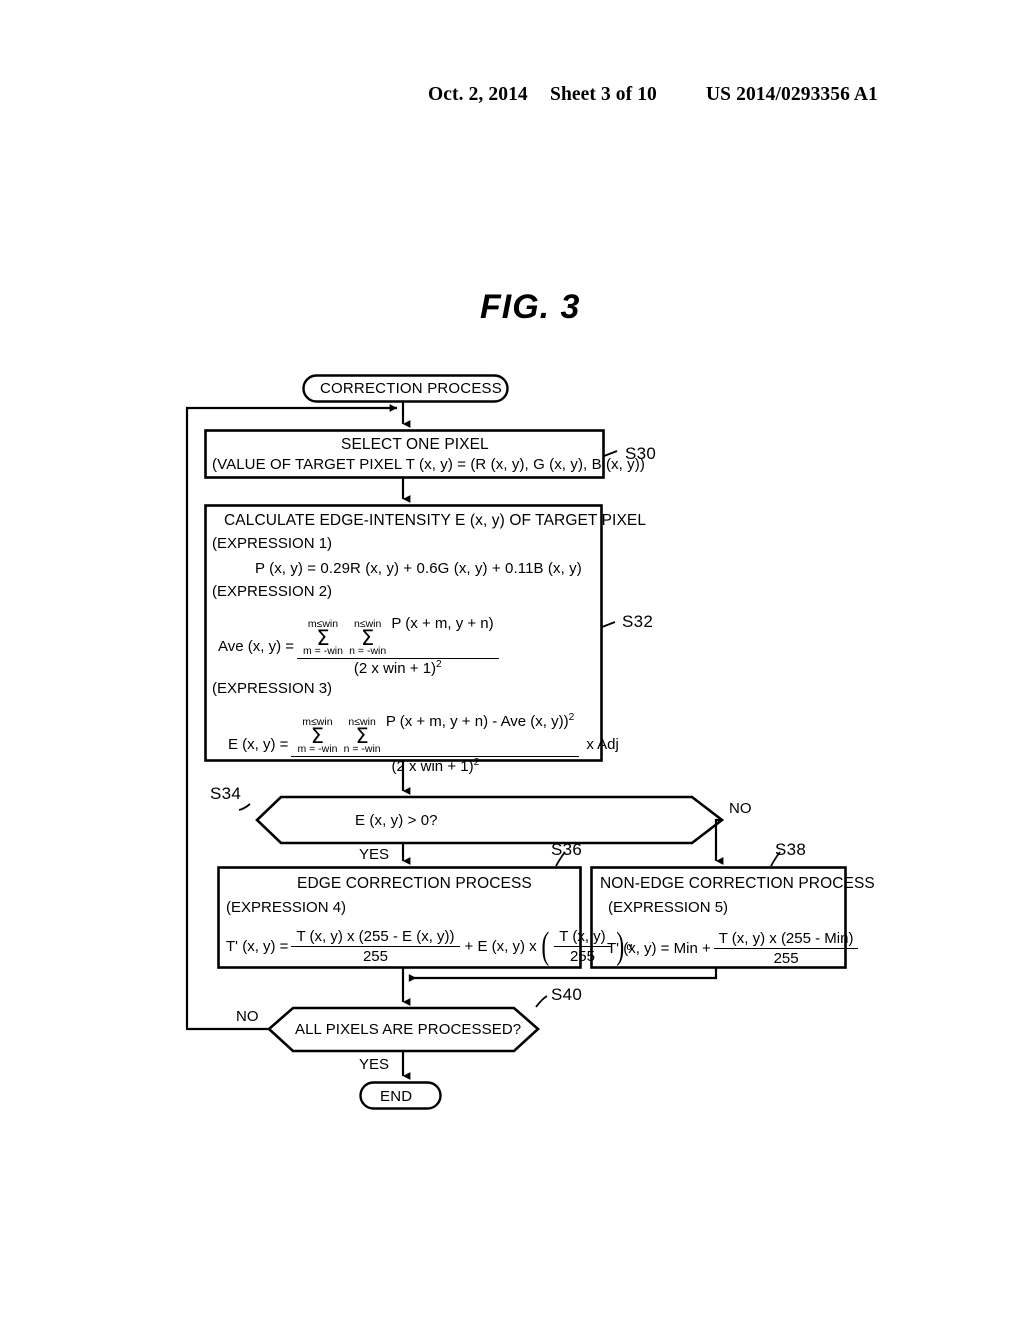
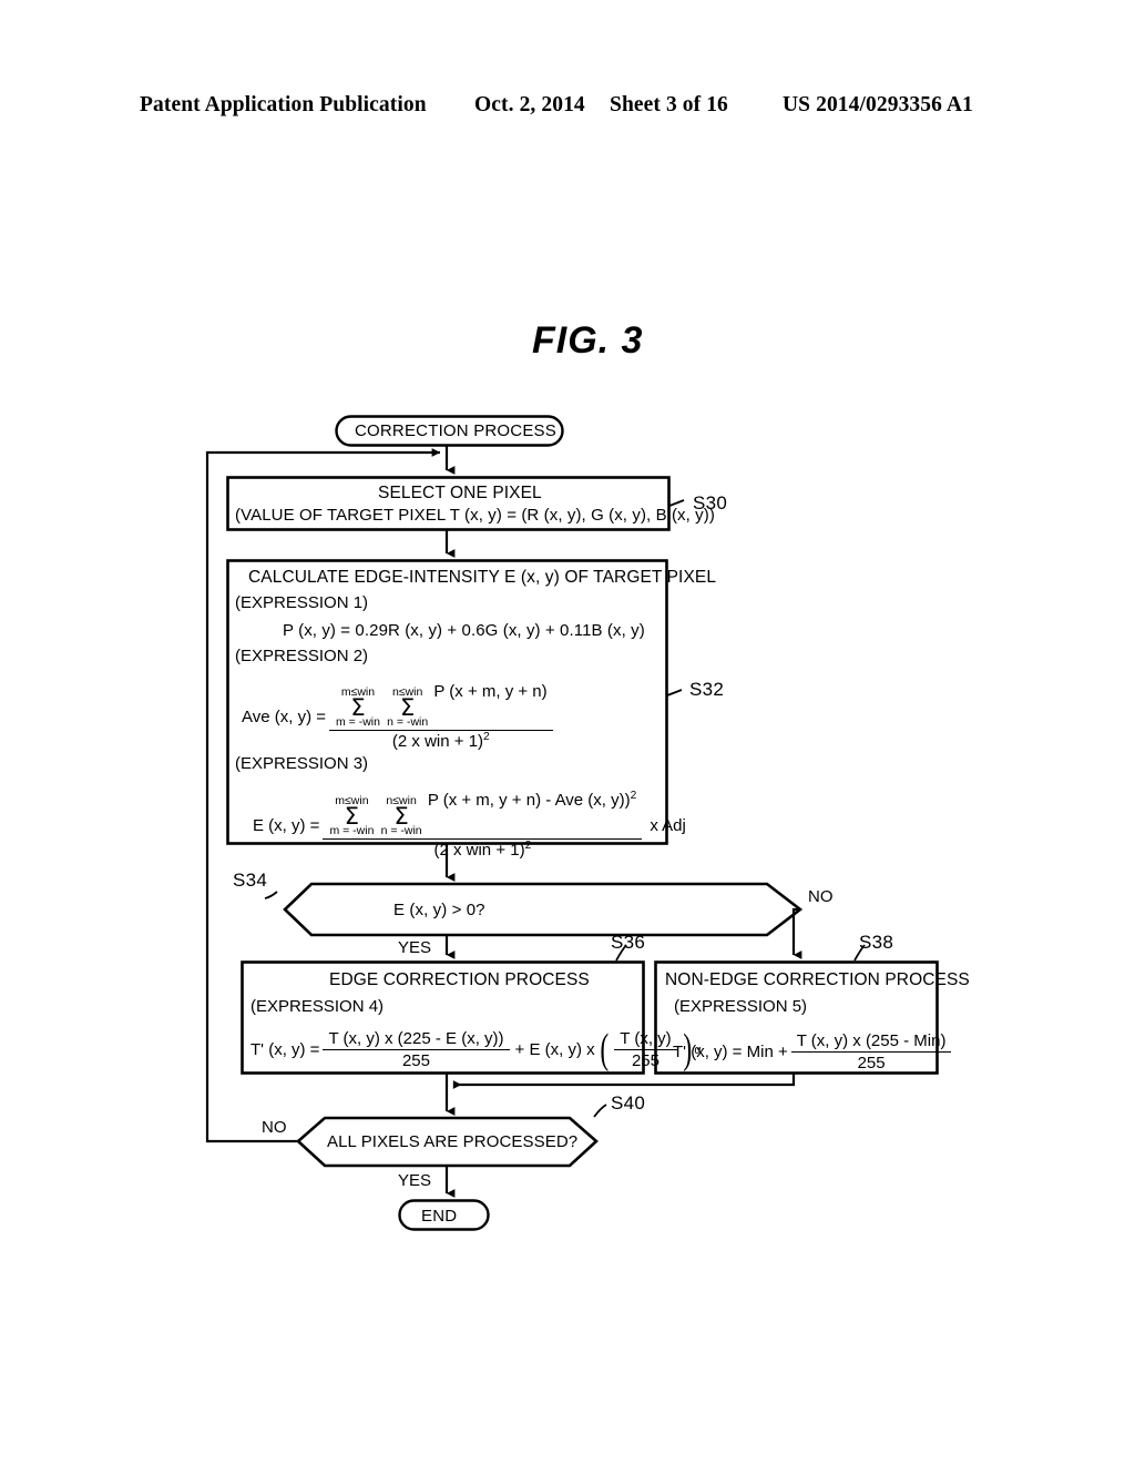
+ Patent Application Publication
  Oct. 2, 2014
- Sheet 3 of 10
+ Sheet 3 of 16
  US 2014/0293356 A1
  FIG. 3
  CORRECTION PROCESS
  SELECT ONE PIXEL
  (VALUE OF TARGET PIXEL T (x, y) = (R (x, y), G (x, y), B (x, y))
  S30
  CALCULATE EDGE-INTENSITY E (x, y) OF TARGET PIXEL
  (EXPRESSION 1)
  P (x, y) = 0.29R (x, y) + 0.6G (x, y) + 0.11B (x, y)
  (EXPRESSION 2)
  Ave (x, y) =
  m≤win
  Σ
  m = -win
  n≤win
  Σ
  n = -win
  P (x + m, y + n)
  (2 x win + 1)2
  (EXPRESSION 3)
  E (x, y) =
  m≤win
  Σ
  m = -win
  n≤win
  Σ
  n = -win
  P (x + m, y + n) - Ave (x, y))2
  (2 x win + 1)2
  x Adj
  S32
  E (x, y) > 0?
  S34
  NO
  YES
  EDGE CORRECTION PROCESS
  (EXPRESSION 4)
  T' (x, y) =
- T (x, y) x (255 - E (x, y))
+ T (x, y) x (225 - E (x, y))
  255
  + E (x, y) x
  (
  T (x, y)
  255
  )
  S36
  NON-EDGE CORRECTION PROCESS
  (EXPRESSION 5)
  T' (x, y) = Min +
  T (x, y) x (255 - Min)
  255
  S38
  ALL PIXELS ARE PROCESSED?
  S40
  NO
  YES
  END
